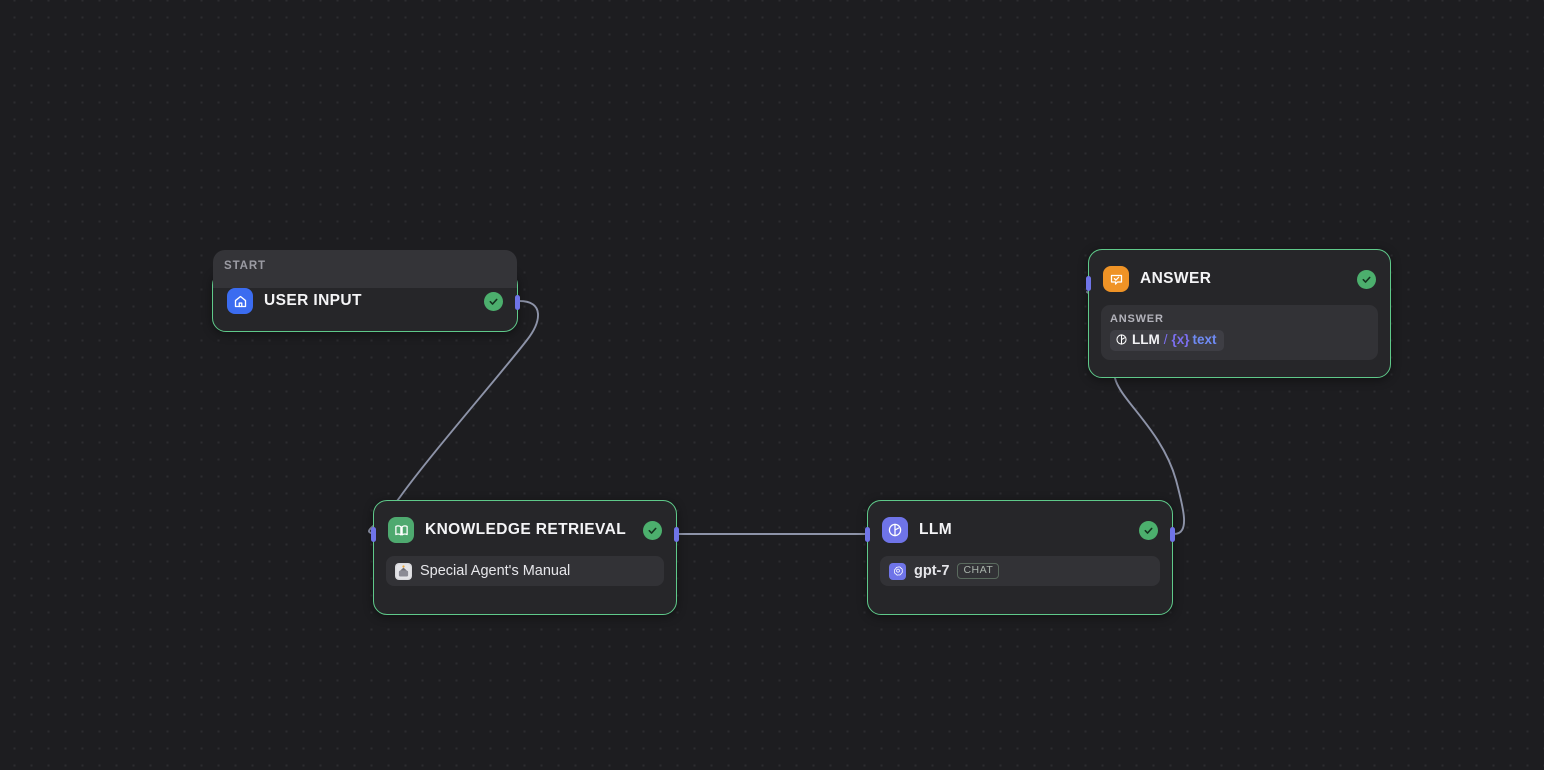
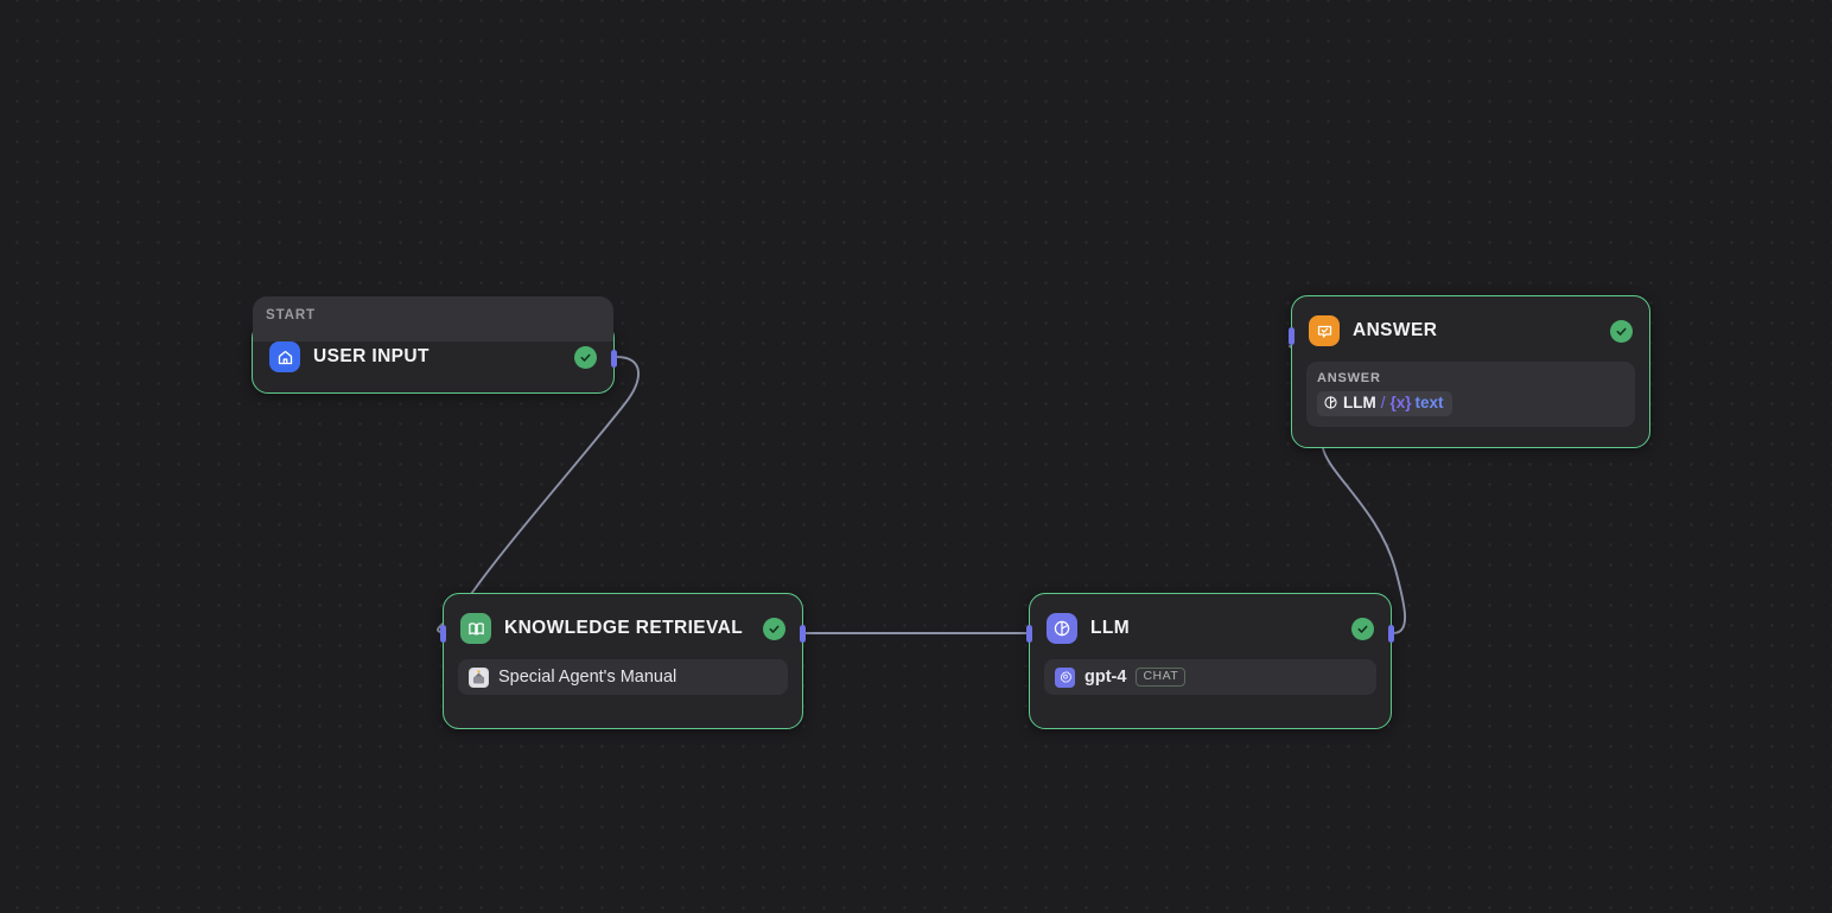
  START
  USER INPUT
  KNOWLEDGE RETRIEVAL
  Special Agent's Manual
  LLM
- gpt-7
+ gpt-4
  CHAT
  ANSWER
  ANSWER
  LLM
  /
  {x}
  text
